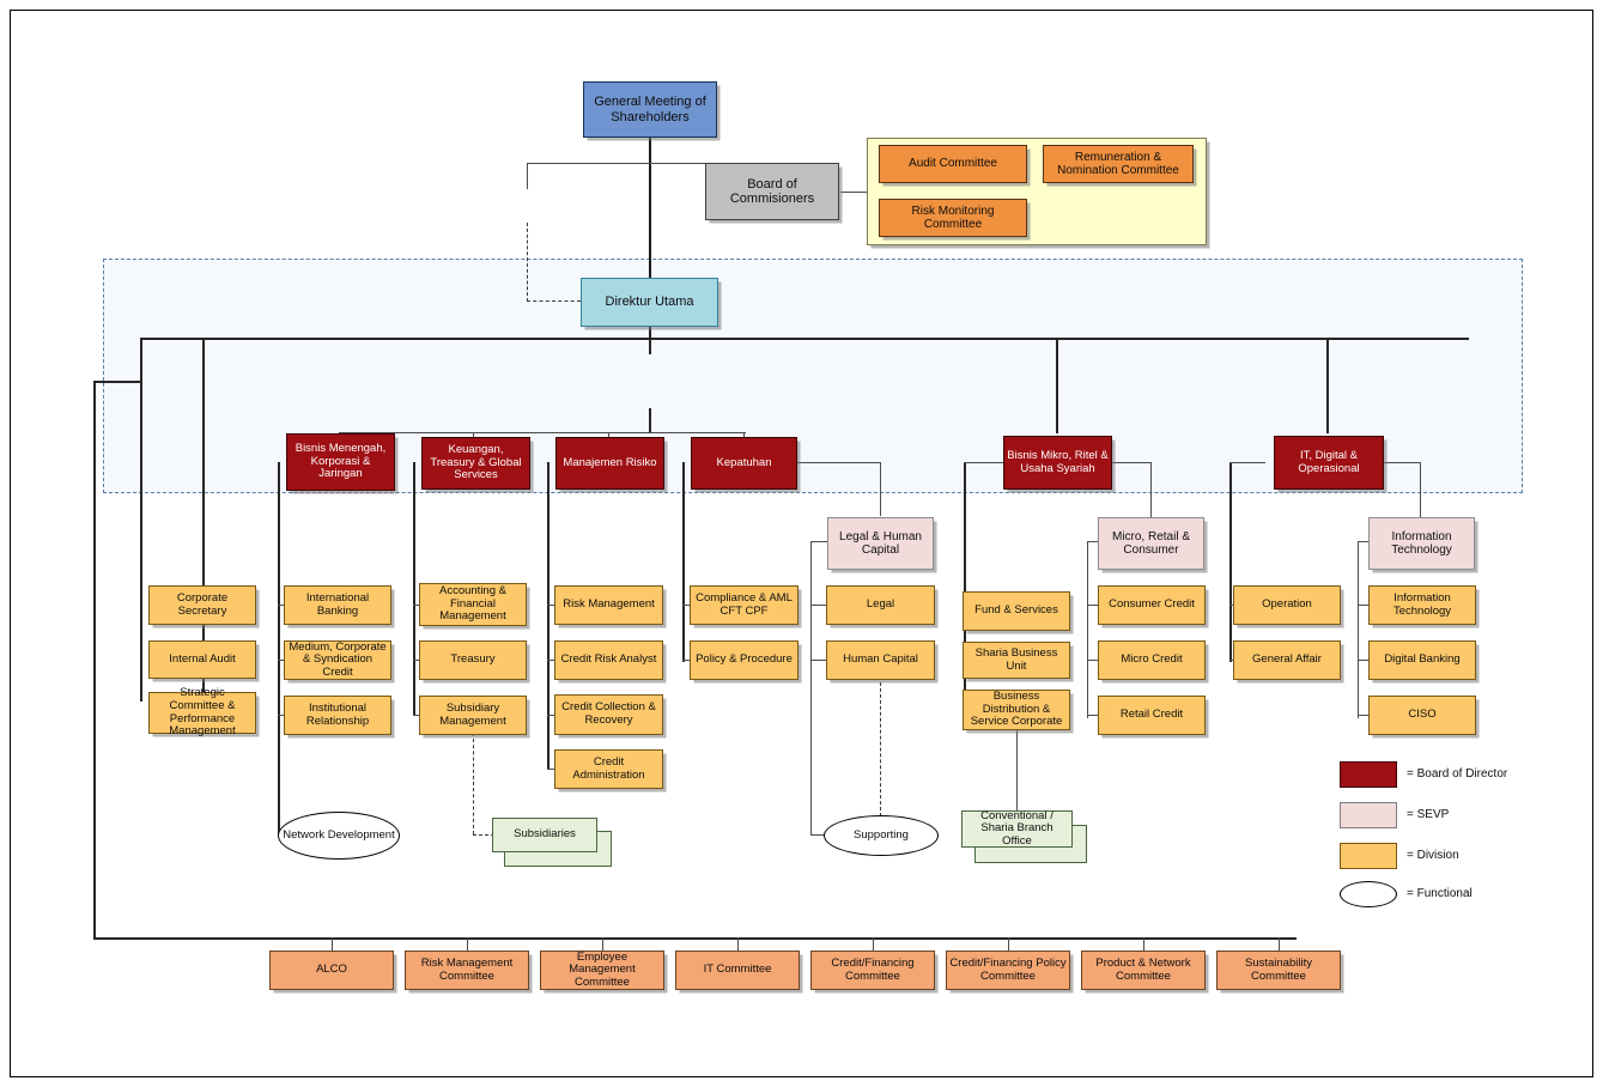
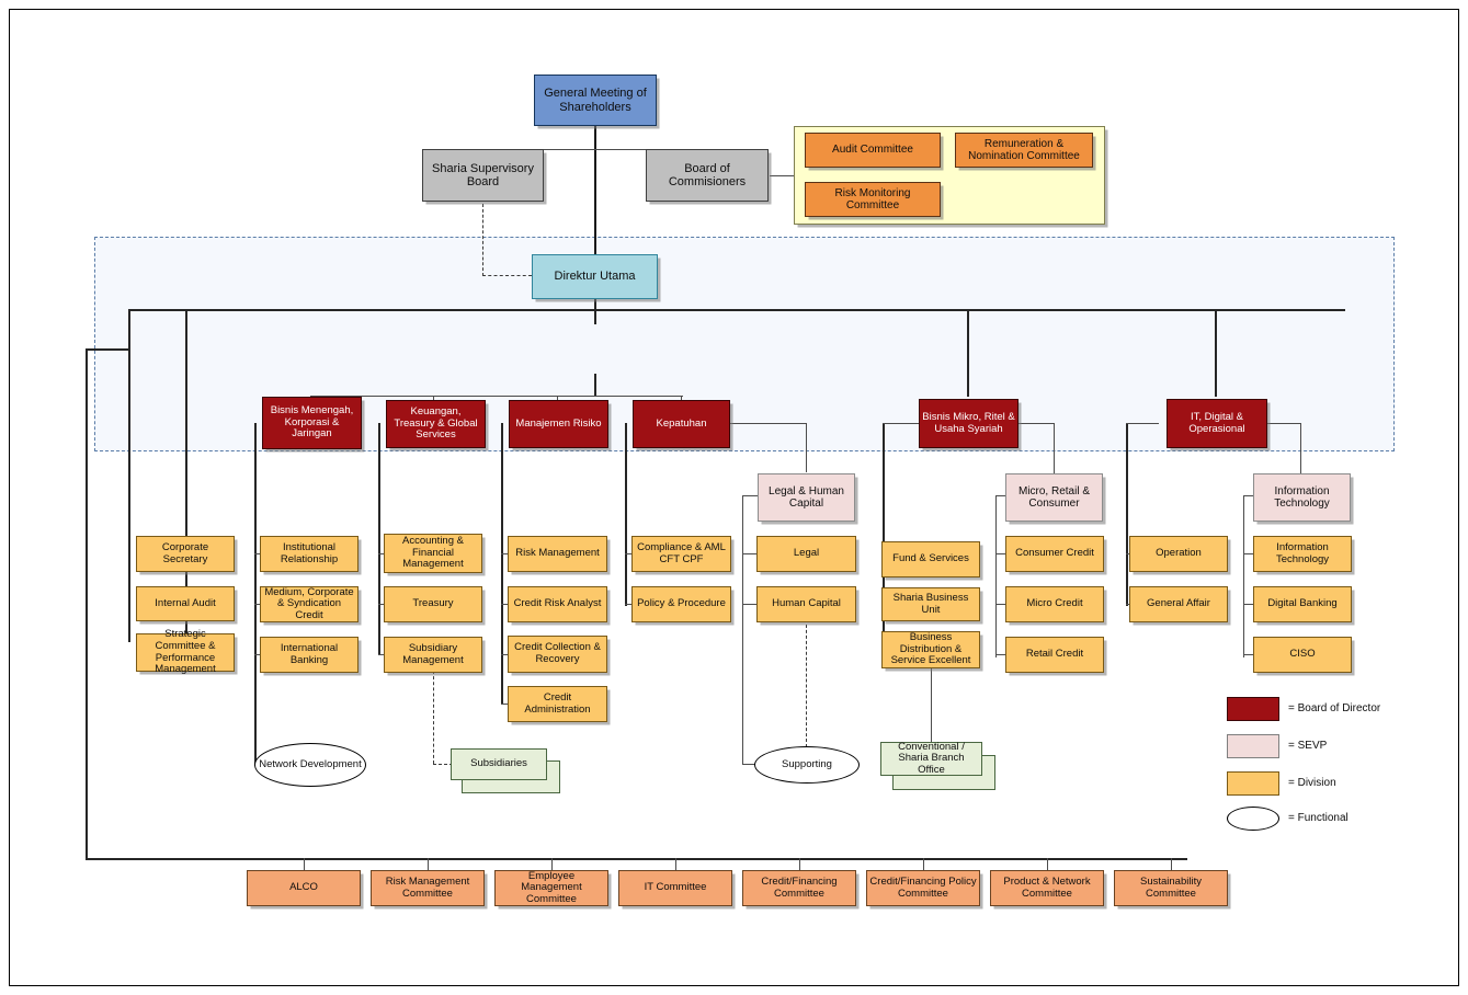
  General Meeting of Shareholders
+ Sharia Supervisory Board
  Board of Commisioners
  Audit Committee
  Remuneration & Nomination Committee
  Risk Monitoring Committee
  Direktur Utama
  Bisnis Menengah, Korporasi & Jaringan
  Keuangan, Treasury & Global Services
  Manajemen Risiko
  Kepatuhan
  Bisnis Mikro, Ritel & Usaha Syariah
  IT, Digital & Operasional
  Legal & Human Capital
  Micro, Retail & Consumer
  Information Technology
  Corporate Secretary
  Internal Audit
  Strategic Committee & Performance Management
- International Banking
+ Institutional Relationship
  Medium, Corporate & Syndication Credit
- Institutional Relationship
+ International Banking
  Accounting & Financial Management
  Treasury
  Subsidiary Management
  Risk Management
  Credit Risk Analyst
  Credit Collection & Recovery
  Credit Administration
  Compliance & AML CFT CPF
  Policy & Procedure
  Legal
  Human Capital
  Fund & Services
  Sharia Business Unit
- Business Distribution & Service Corporate
+ Business Distribution & Service Excellent
  Consumer Credit
  Micro Credit
  Retail Credit
  Operation
  General Affair
  Information Technology
  Digital Banking
  CISO
  Network Development
  Supporting
  Subsidiaries
  Conventional / Sharia Branch Office
  ALCO
  Risk Management Committee
  Employee Management Committee
  IT Committee
  Credit/Financing Committee
  Credit/Financing Policy Committee
  Product & Network Committee
  Sustainability Committee
  = Board of Director
  = SEVP
  = Division
  = Functional
